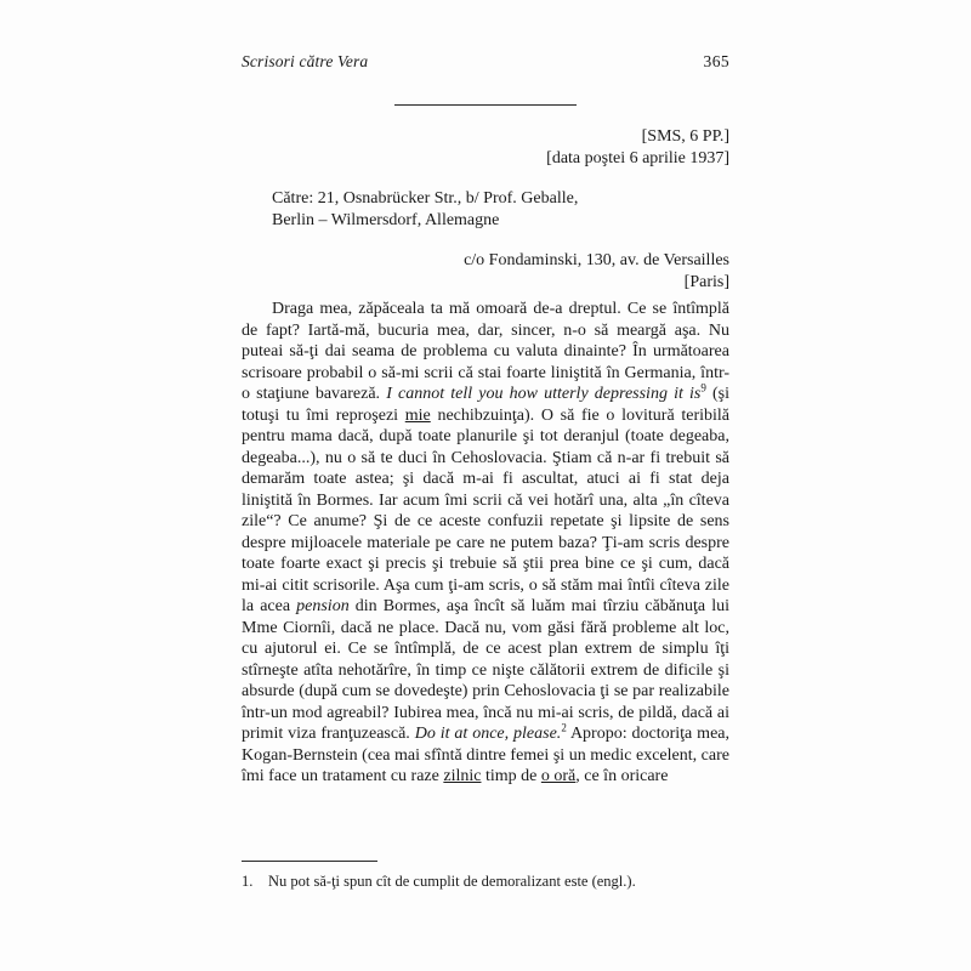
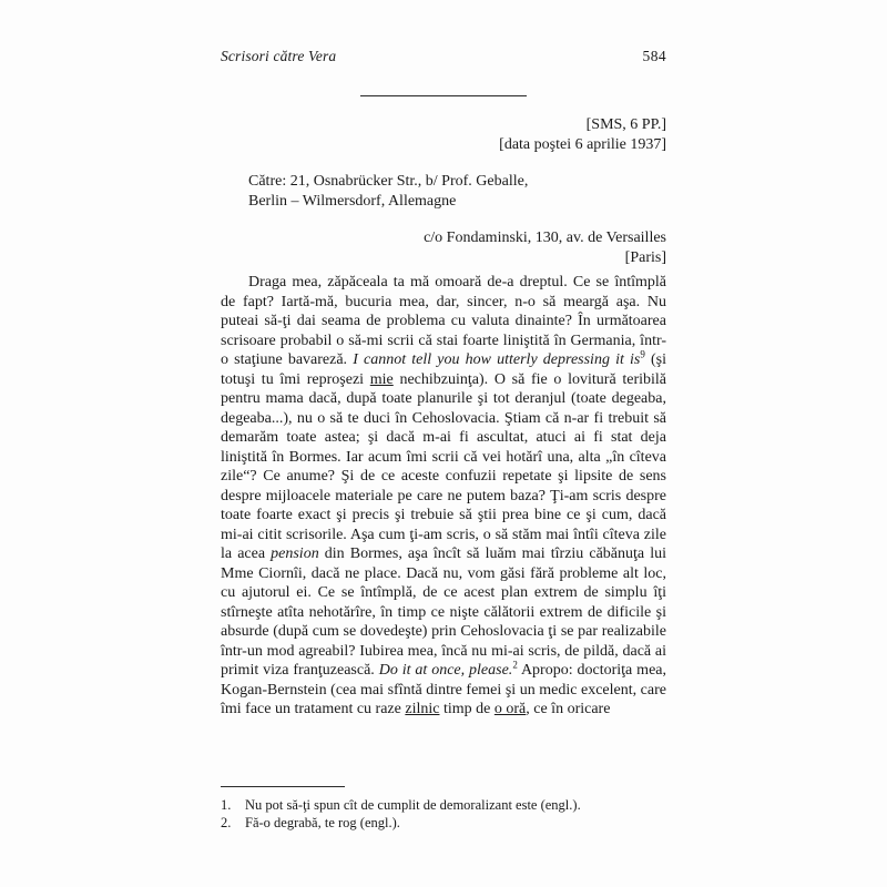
  Scrisori către Vera
- 365
+ 584
  [SMS, 6 PP.]
  [data poştei 6 aprilie 1937]
  Către: 21, Osnabrücker Str., b/ Prof. Geballe,
  Berlin – Wilmersdorf, Allemagne
  c/o Fondaminski, 130, av. de Versailles
  [Paris]
  Draga mea, zăpăceala ta mă omoară de-a dreptul. Ce se întîmplă de fapt? Iartă-mă, bucuria mea, dar, sincer, n-o să meargă aşa. Nu puteai să-ţi dai seama de problema cu valuta dinainte? În următoarea scrisoare probabil o să-mi scrii că stai foarte liniştită în Germania, într-o staţiune bavareză. I cannot tell you how utterly depressing it is9 (şi totuşi tu îmi reproşezi mie nechibzuinţa). O să fie o lovitură teribilă pentru mama dacă, după toate planurile şi tot deranjul (toate degeaba, degeaba...), nu o să te duci în Cehoslovacia. Ştiam că n-ar fi trebuit să demarăm toate astea; şi dacă m-ai fi ascultat, atuci ai fi stat deja liniştită în Bormes. Iar acum îmi scrii că vei hotărî una, alta „în cîteva zile“? Ce anume? Şi de ce aceste confuzii repetate şi lipsite de sens despre mijloacele materiale pe care ne putem baza? Ţi-am scris despre toate foarte exact şi precis şi trebuie să ştii prea bine ce şi cum, dacă mi-ai citit scrisorile. Aşa cum ţi-am scris, o să stăm mai întîi cîteva zile la acea pension din Bormes, aşa încît să luăm mai tîrziu căbănuţa lui Mme Ciornîi, dacă ne place. Dacă nu, vom găsi fără probleme alt loc, cu ajutorul ei. Ce se întîmplă, de ce acest plan extrem de simplu îţi stîrneşte atîta nehotărîre, în timp ce nişte călătorii extrem de dificile şi absurde (după cum se dovedeşte) prin Cehoslovacia ţi se par realizabile într-un mod agreabil? Iubirea mea, încă nu mi-ai scris, de pildă, dacă ai primit viza franţuzească. Do it at once, please.2 Apropo: doctoriţa mea, Kogan-Bernstein (cea mai sfîntă dintre femei şi un medic excelent, care îmi face un tratament cu raze zilnic timp de o oră, ce în oricare
  1.
  Nu pot să-ţi spun cît de cumplit de demoralizant este (engl.).
+ 2.
+ Fă-o degrabă, te rog (engl.).
